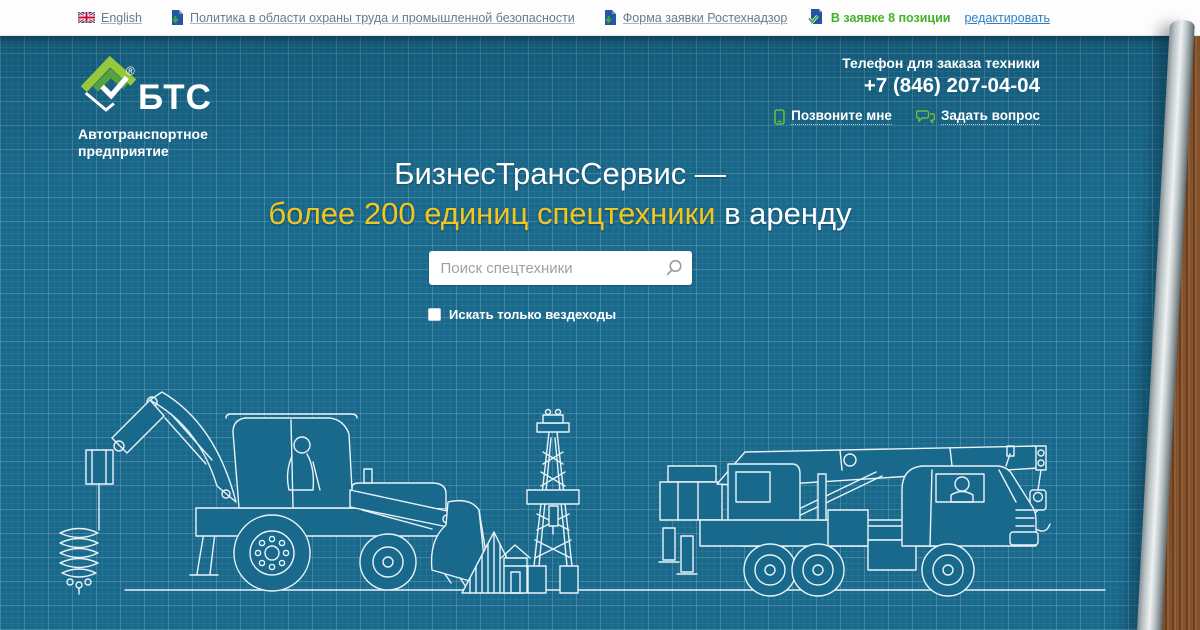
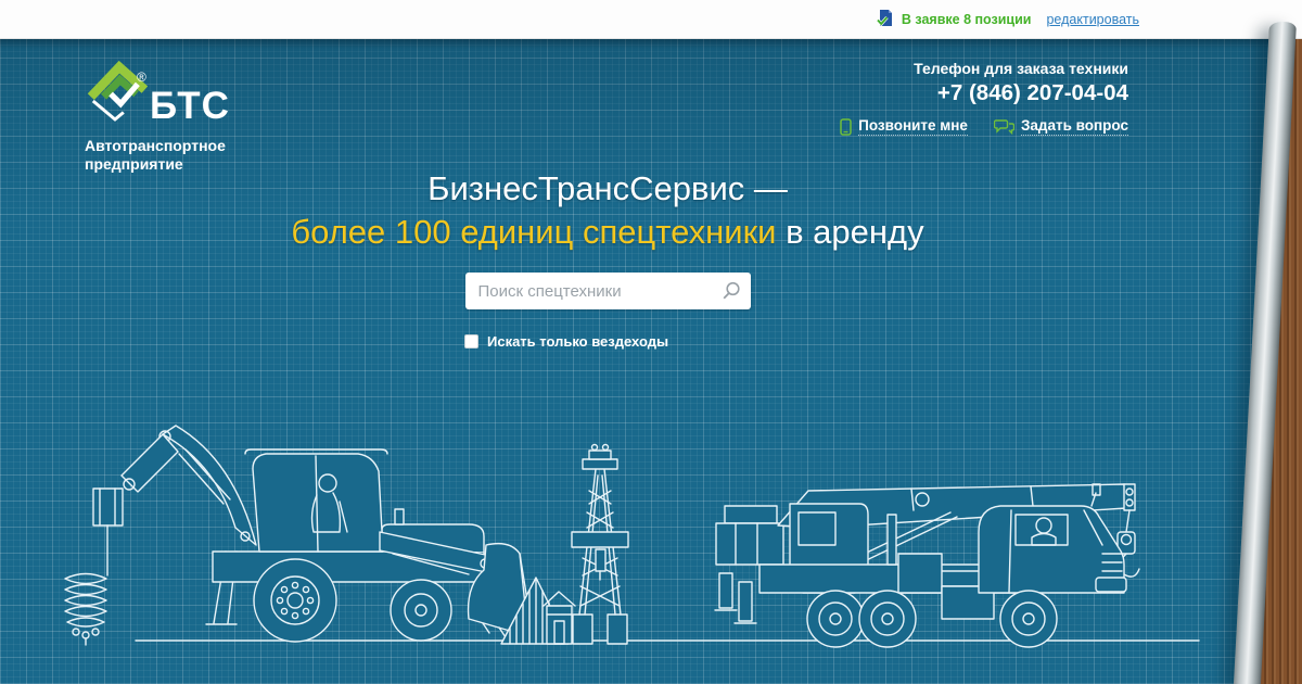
- English
- Политика в области охраны труда и промышленной безопасности
- Форма заявки Ростехнадзор
  В заявке 8 позиции
  редактировать
  ®
  БТС
  Автотранспортное
  предприятие
  Телефон для заказа техники
  +7 (846) 207-04-04
  Позвоните мне
  Задать вопрос
  БизнесТрансСервис —
- более 200 единиц спецтехники в аренду
+ более 100 единиц спецтехники в аренду
  Поиск спецтехники
  Искать только вездеходы
